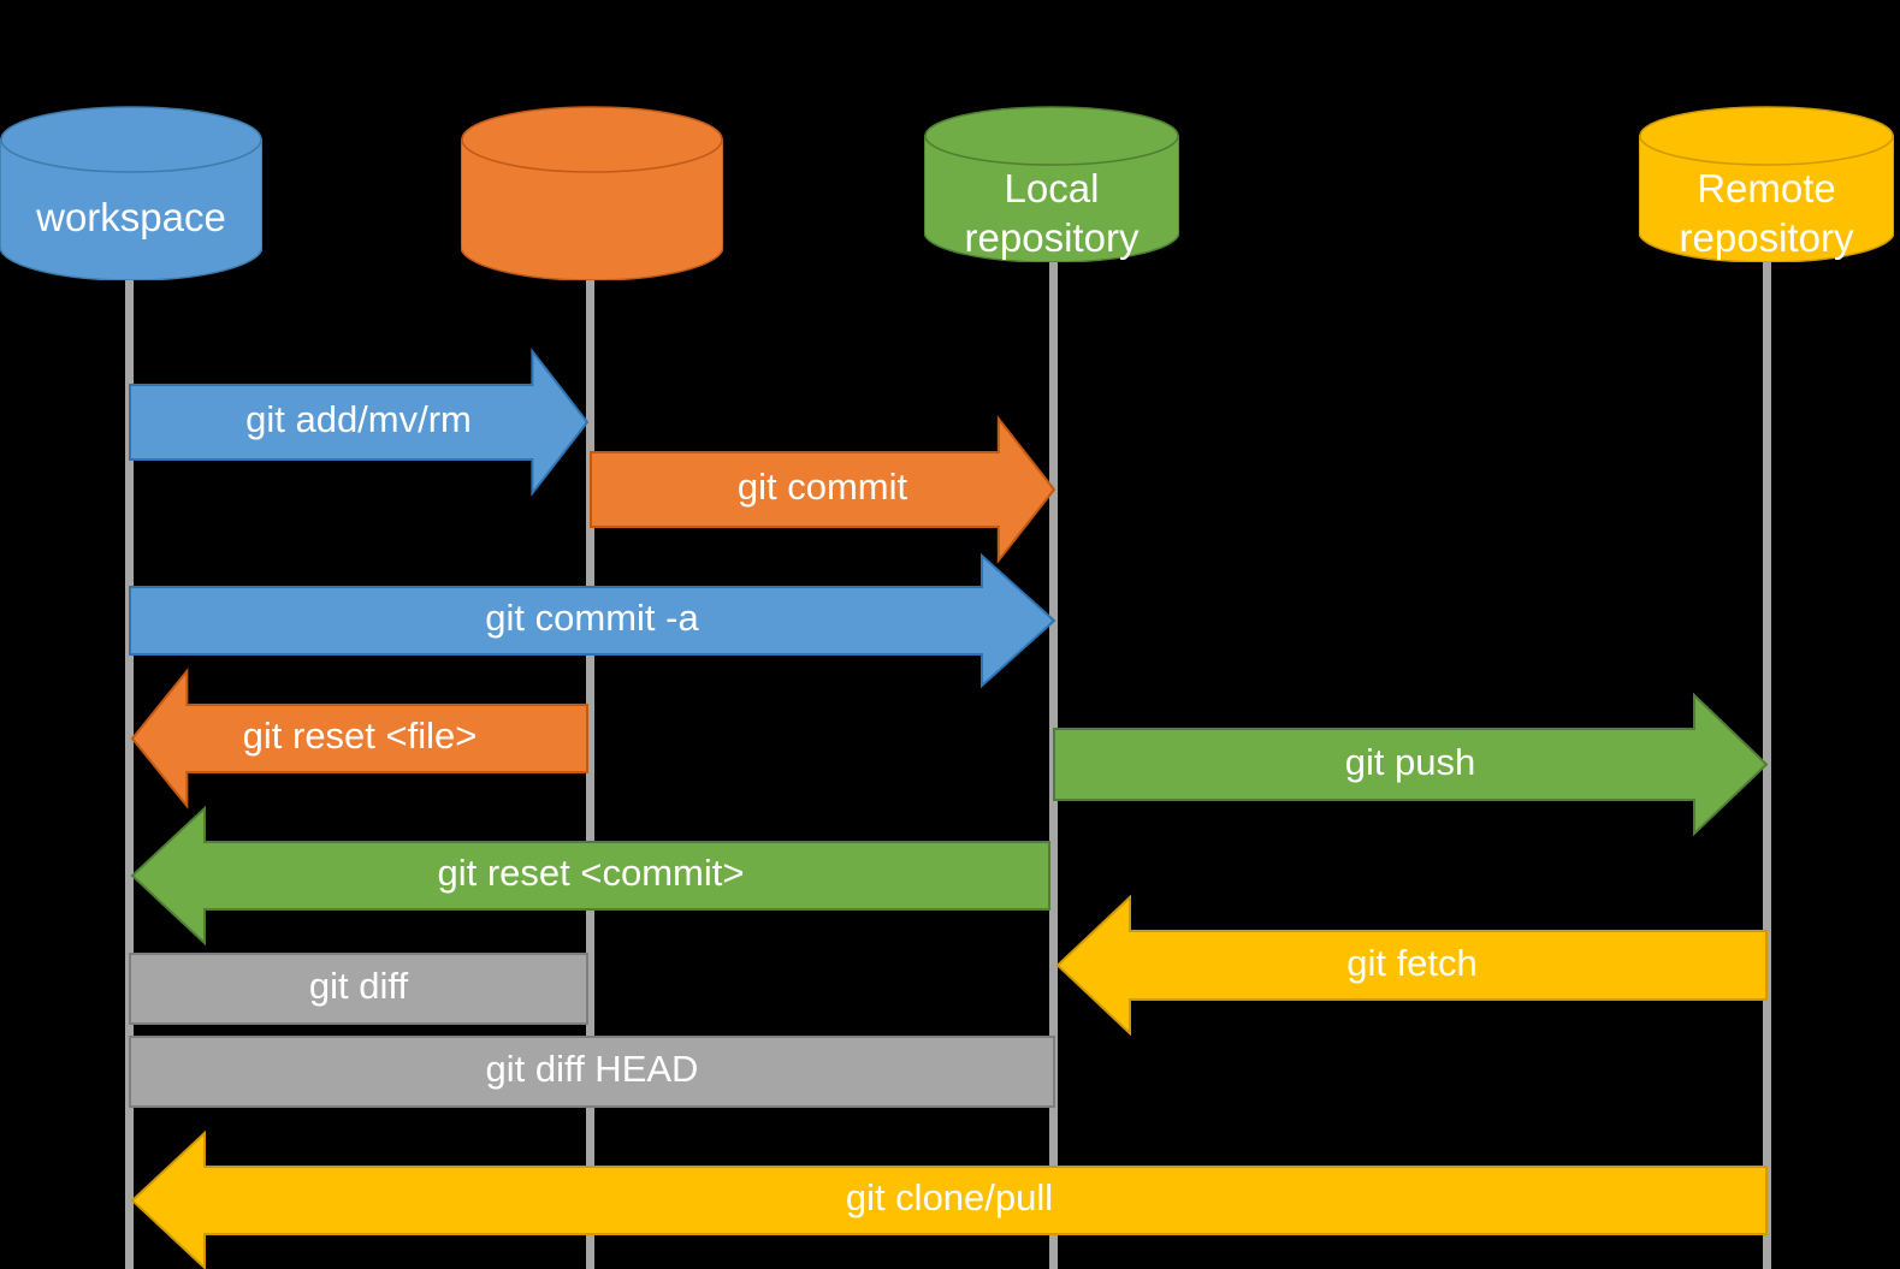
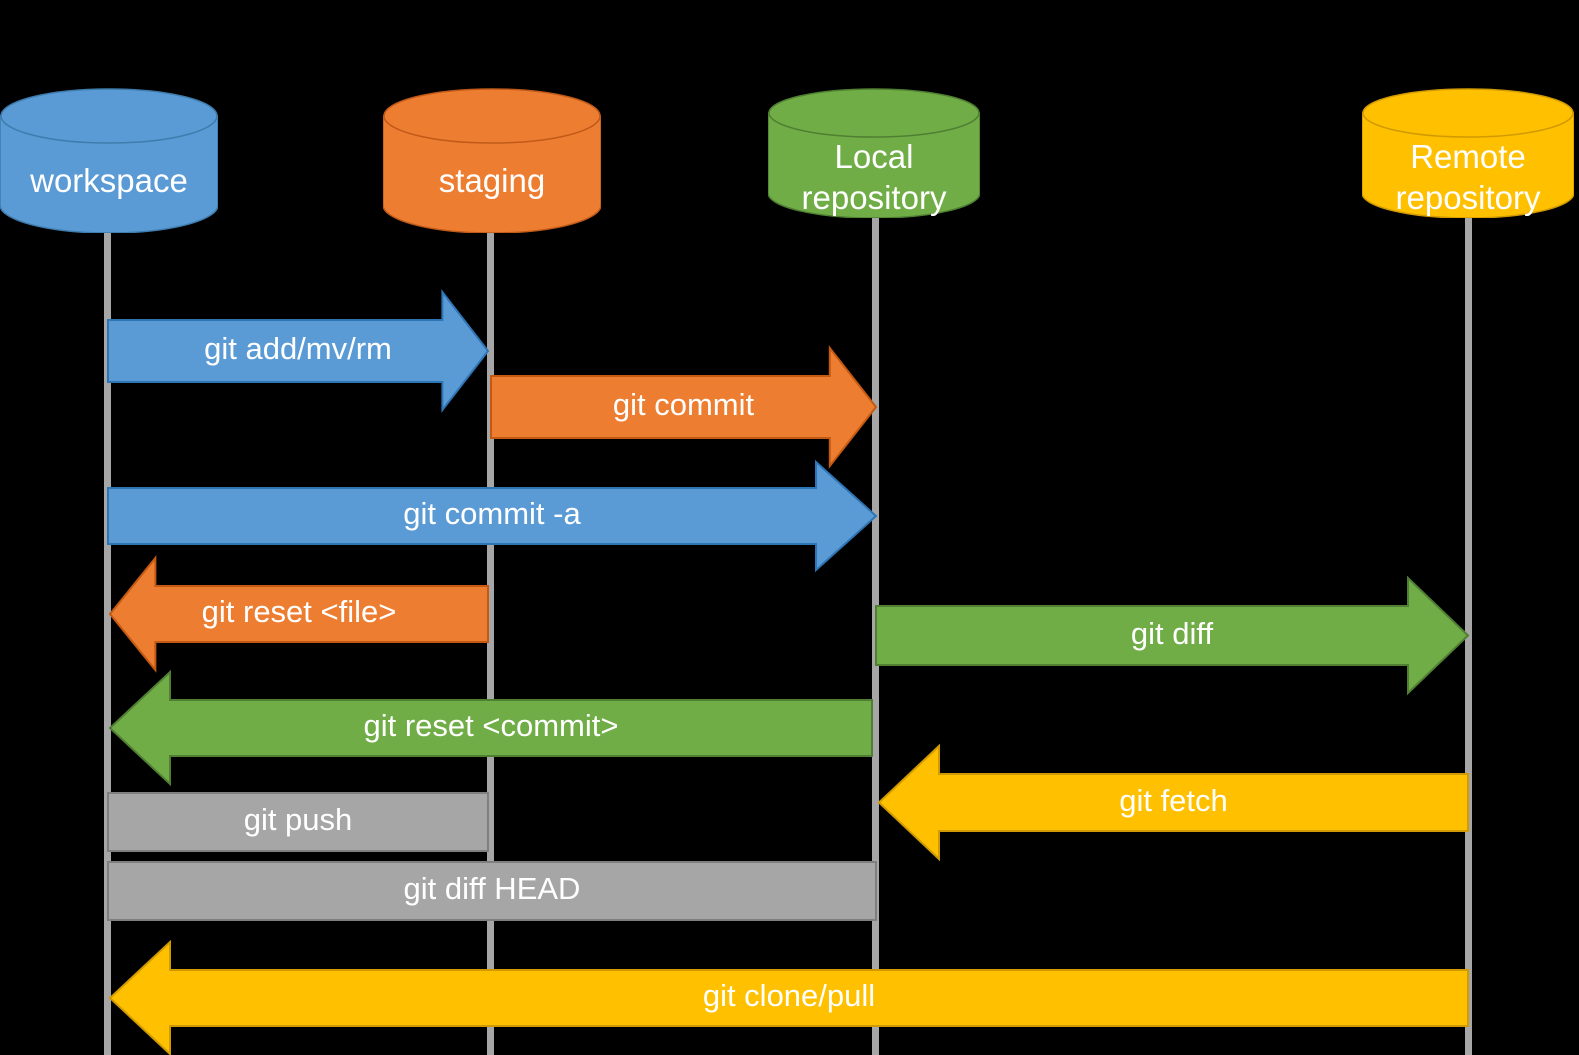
  workspace
+ staging
  Local
  repository
  Remote
  repository
  git add/mv/rm
  git commit
  git commit -a
  git reset <file>
- git push
+ git diff
  git reset <commit>
  git fetch
- git diff
+ git push
  git diff HEAD
  git clone/pull
